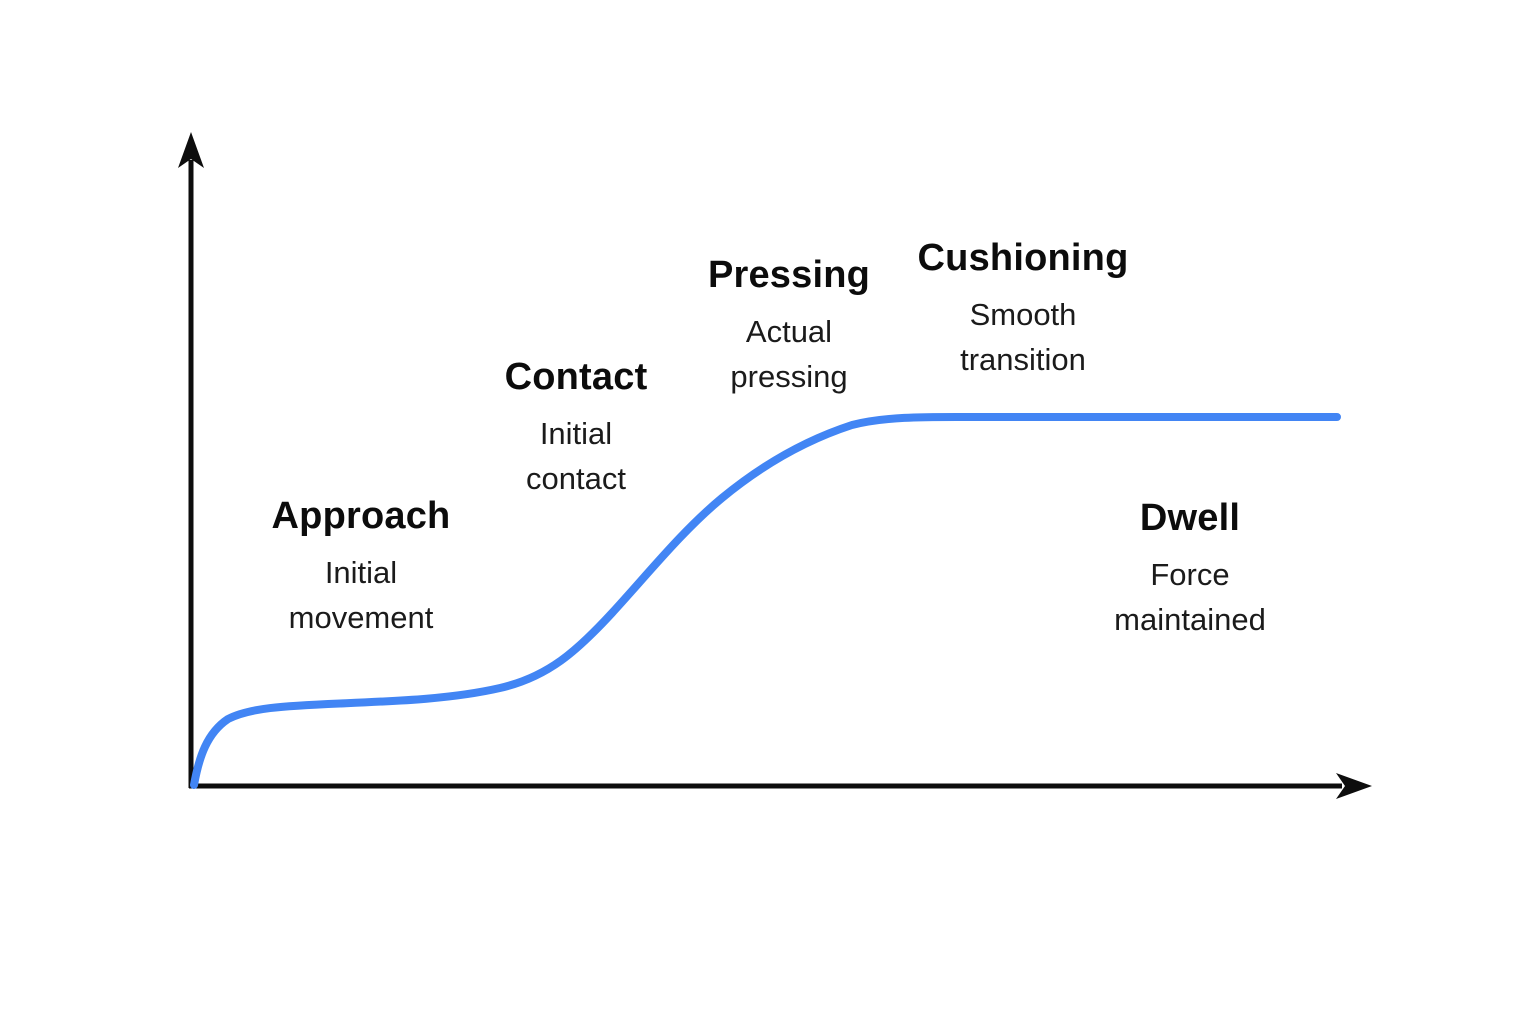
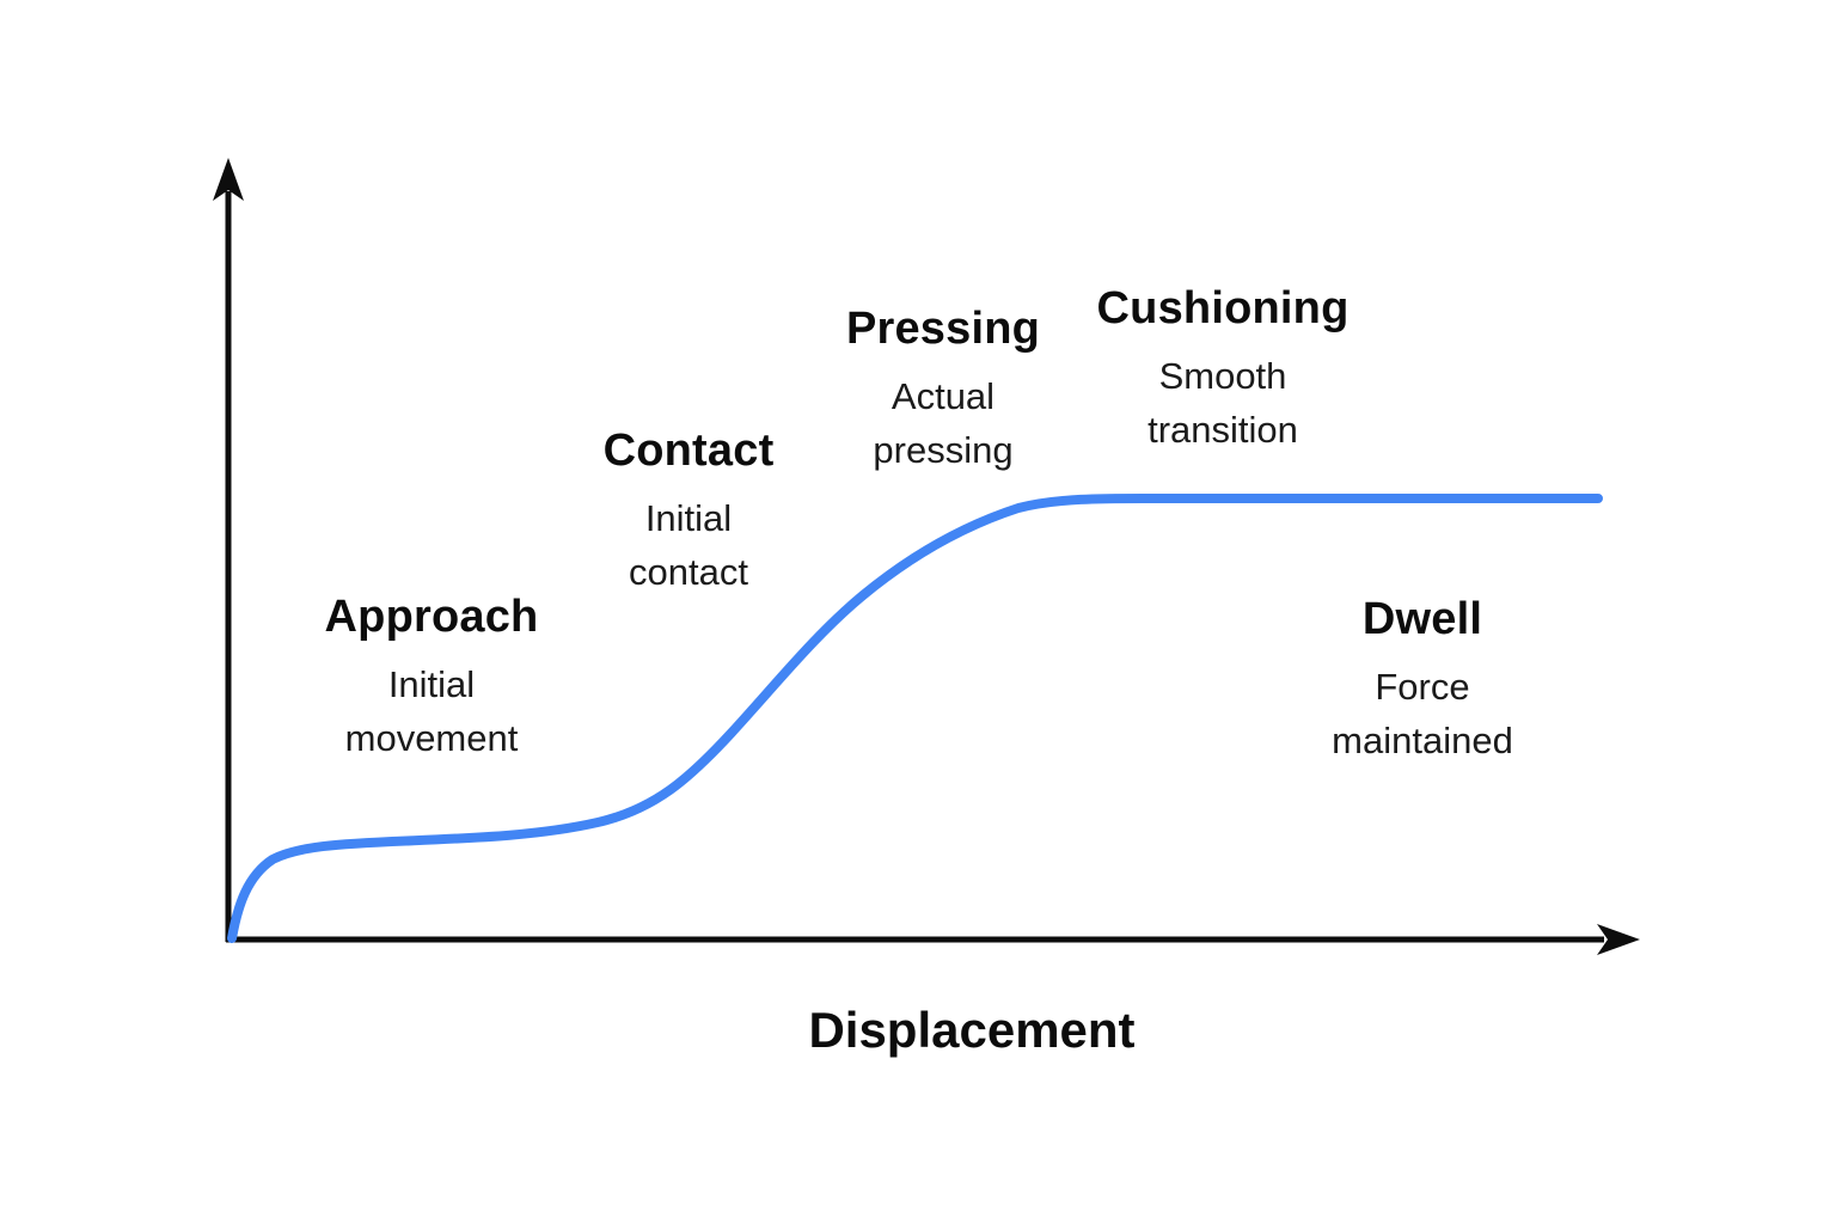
  Approach
  Initial
  movement
  Contact
  Initial
  contact
  Pressing
  Actual
  pressing
  Cushioning
  Smooth
  transition
  Dwell
  Force
  maintained
+ Displacement
